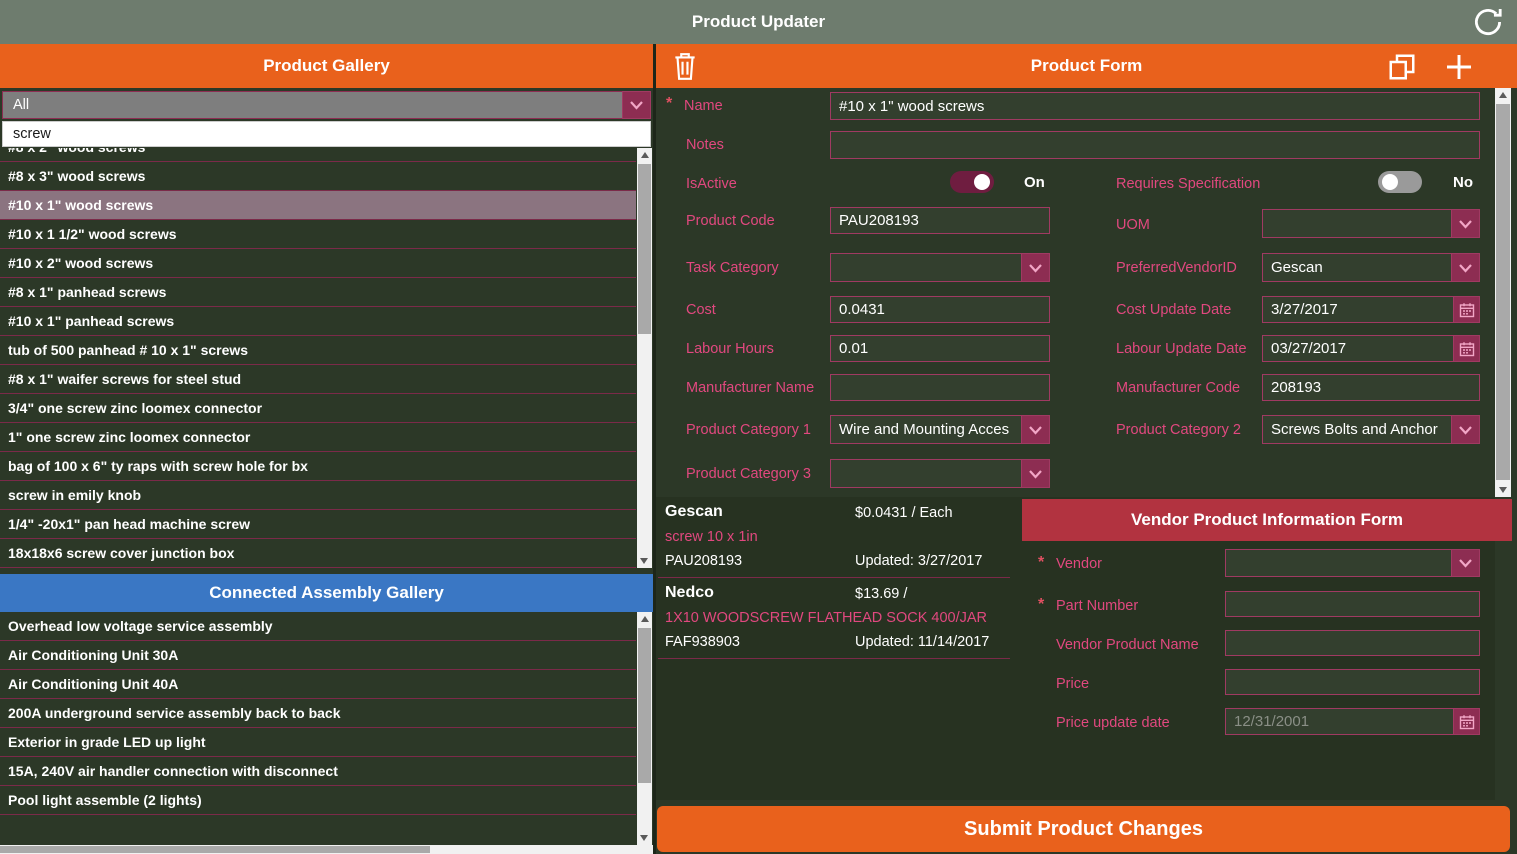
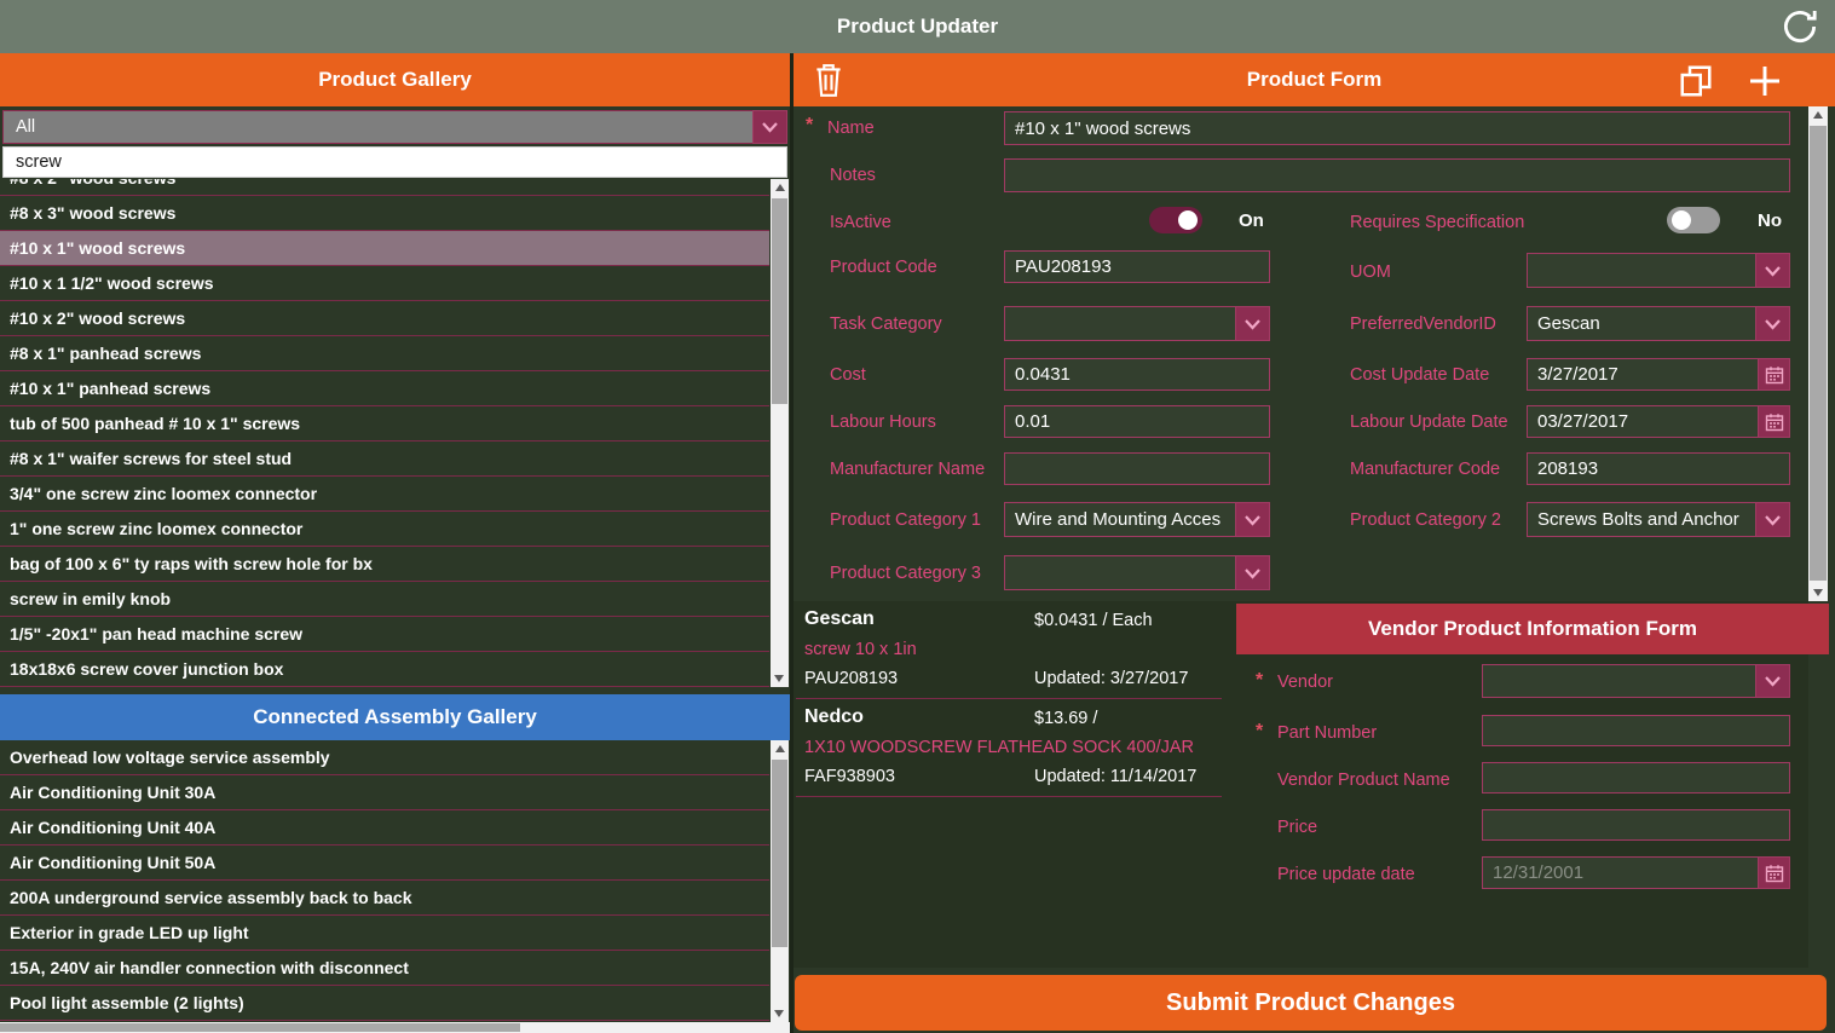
  Product Updater
  Product Gallery
  Product Form
  All
  screw
  #8 x 3" wood screws
  #10 x 1" wood screws
  #10 x 1 1/2" wood screws
  #10 x 2" wood screws
  #8 x 1" panhead screws
  #10 x 1" panhead screws
  tub of 500 panhead # 10 x 1" screws
  #8 x 1" waifer screws for steel stud
  3/4" one screw zinc loomex connector
  1" one screw zinc loomex connector
  bag of 100 x 6" ty raps with screw hole for bx
  screw in emily knob
- 1/4" -20x1" pan head machine screw
+ 1/5" -20x1" pan head machine screw
  18x18x6 screw cover junction box
  Connected Assembly Gallery
  Overhead low voltage service assembly
  Air Conditioning Unit 30A
  Air Conditioning Unit 40A
+ Air Conditioning Unit 50A
  200A underground service assembly back to back
  Exterior in grade LED up light
  15A, 240V air handler connection with disconnect
  Pool light assemble (2 lights)
  *
  Name
  #10 x 1" wood screws
  Notes
  IsActive
  On
  Requires Specification
  No
  Product Code
  PAU208193
  UOM
  Task Category
  PreferredVendorID
  Gescan
  Cost
  0.0431
  Cost Update Date
  3/27/2017
  Labour Hours
  0.01
  Labour Update Date
  03/27/2017
  Manufacturer Name
  Manufacturer Code
  208193
  Product Category 1
  Wire and Mounting Acces
  Product Category 2
  Screws Bolts and Anchor
  Product Category 3
  Gescan
  $0.0431 / Each
  screw 10 x 1in
  PAU208193
  Updated: 3/27/2017
  Nedco
  $13.69 /
  1X10 WOODSCREW FLATHEAD SOCK 400/JAR
  FAF938903
  Updated: 11/14/2017
  Vendor Product Information Form
  *
  Vendor
  *
  Part Number
  Vendor Product Name
  Price
  Price update date
  12/31/2001
  Submit Product Changes
